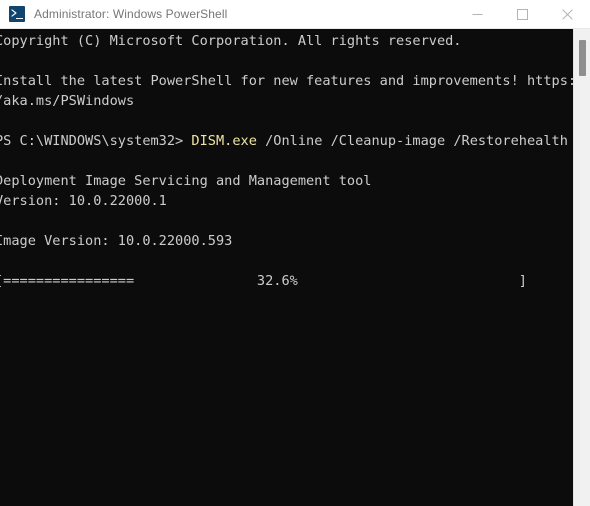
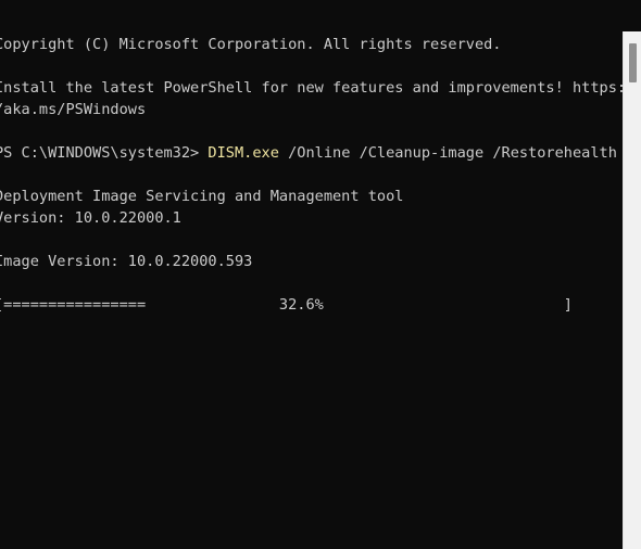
- Administrator: Windows PowerShell
  opyright (C) Microsoft Corporation. All rights reserved.
  nstall the latest PowerShell for new features and improvements! https:
  aka.ms/PSWindows
  S C:\WINDOWS\system32> DISM.exe /Online /Cleanup-image /Restorehealth
  eployment Image Servicing and Management tool
  ersion: 10.0.22000.1
  mage Version: 10.0.22000.593
  ================ 32.6% ]
